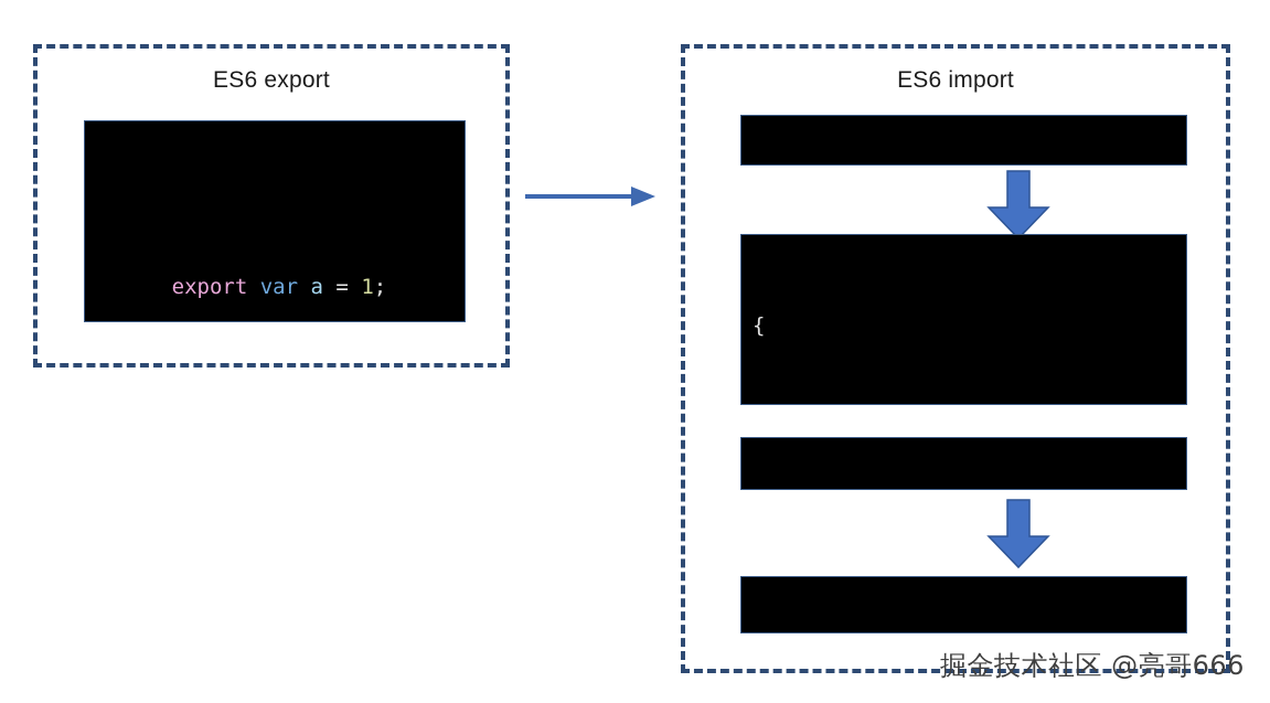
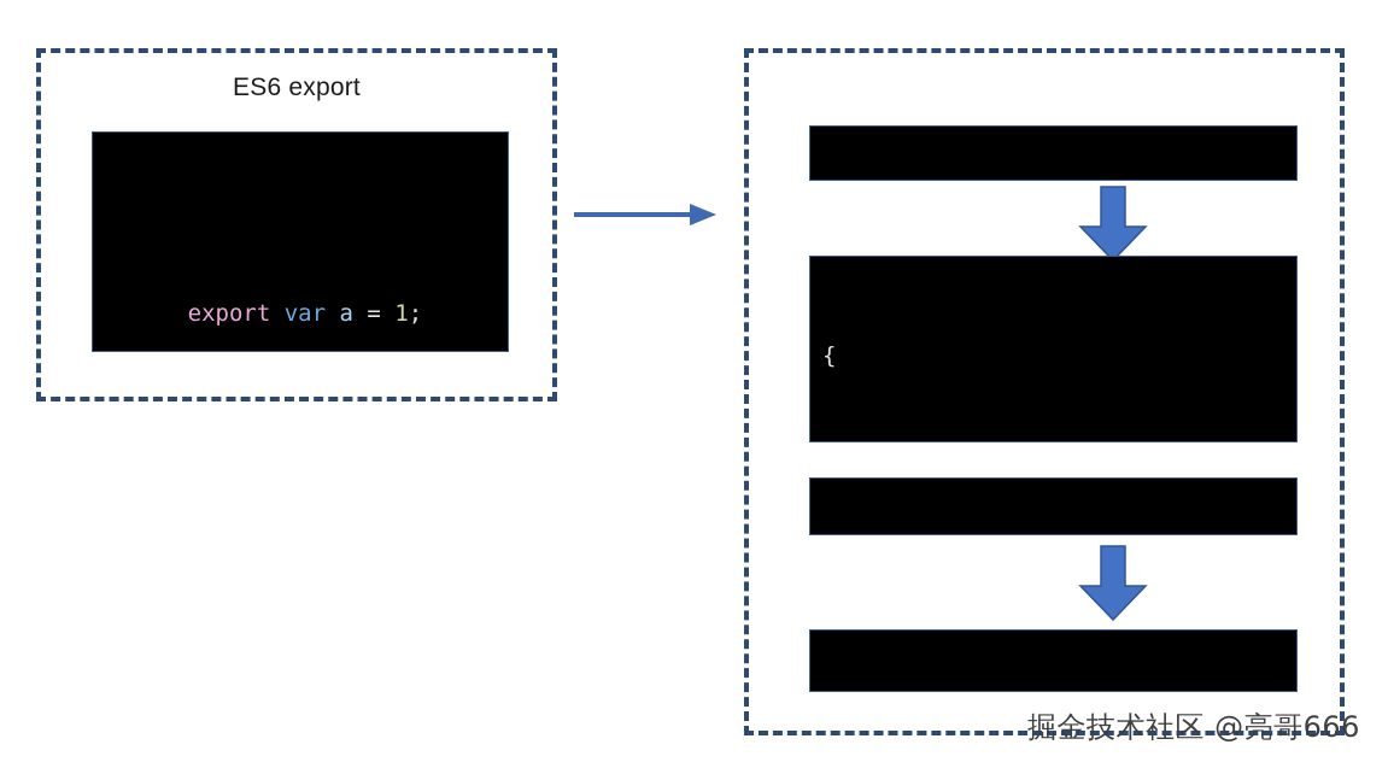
  ES6 export
  export var a = 1;
- ES6 import
  {
  掘金技术社区 @亮哥666
